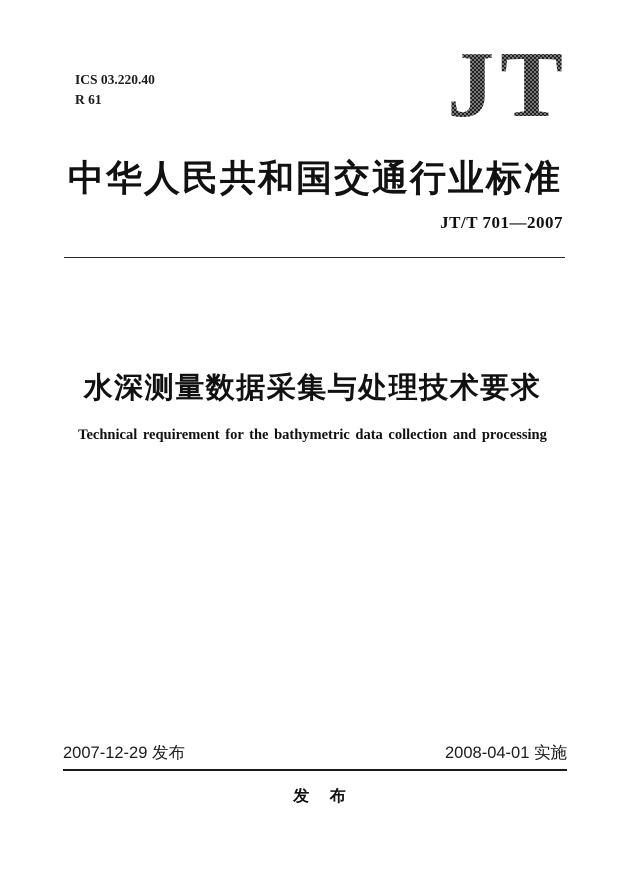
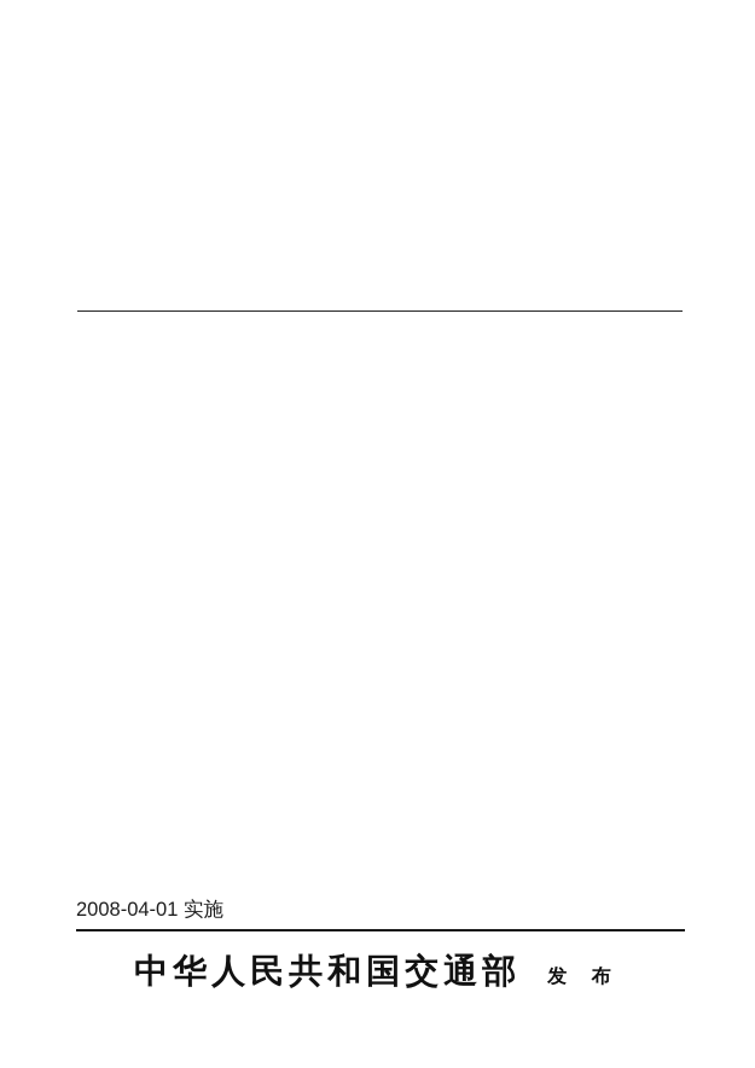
- ICS 03.220.40
- R 61
- JT
- 中华人民共和国交通行业标准
- JT/T 701—2007
- 水深测量数据采集与处理技术要求
- Technical requirement for the bathymetric data collection and processing
- 2007-12-29 发布
  2008-04-01 实施
+ 中华人民共和国交通部
  发 布
